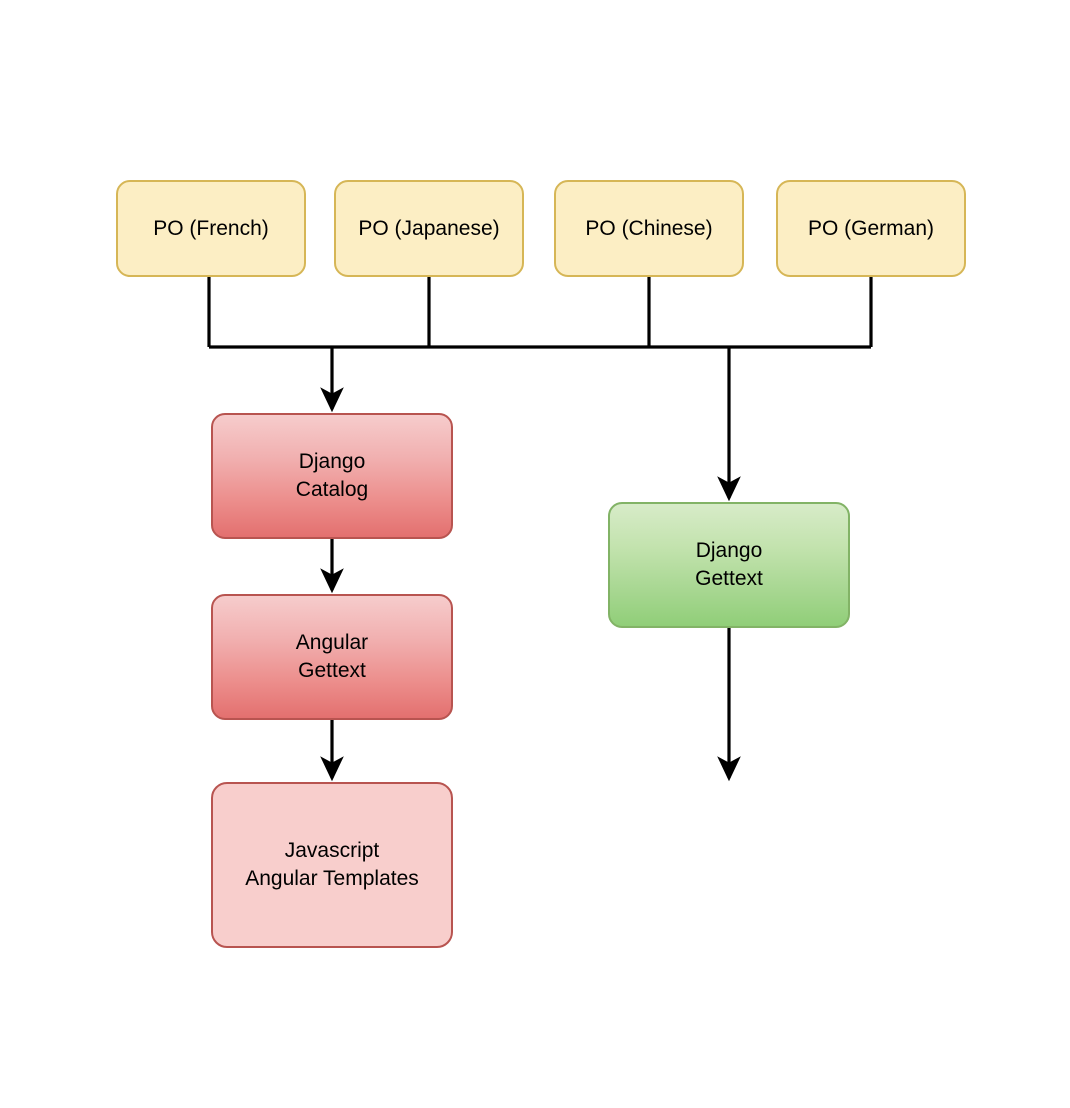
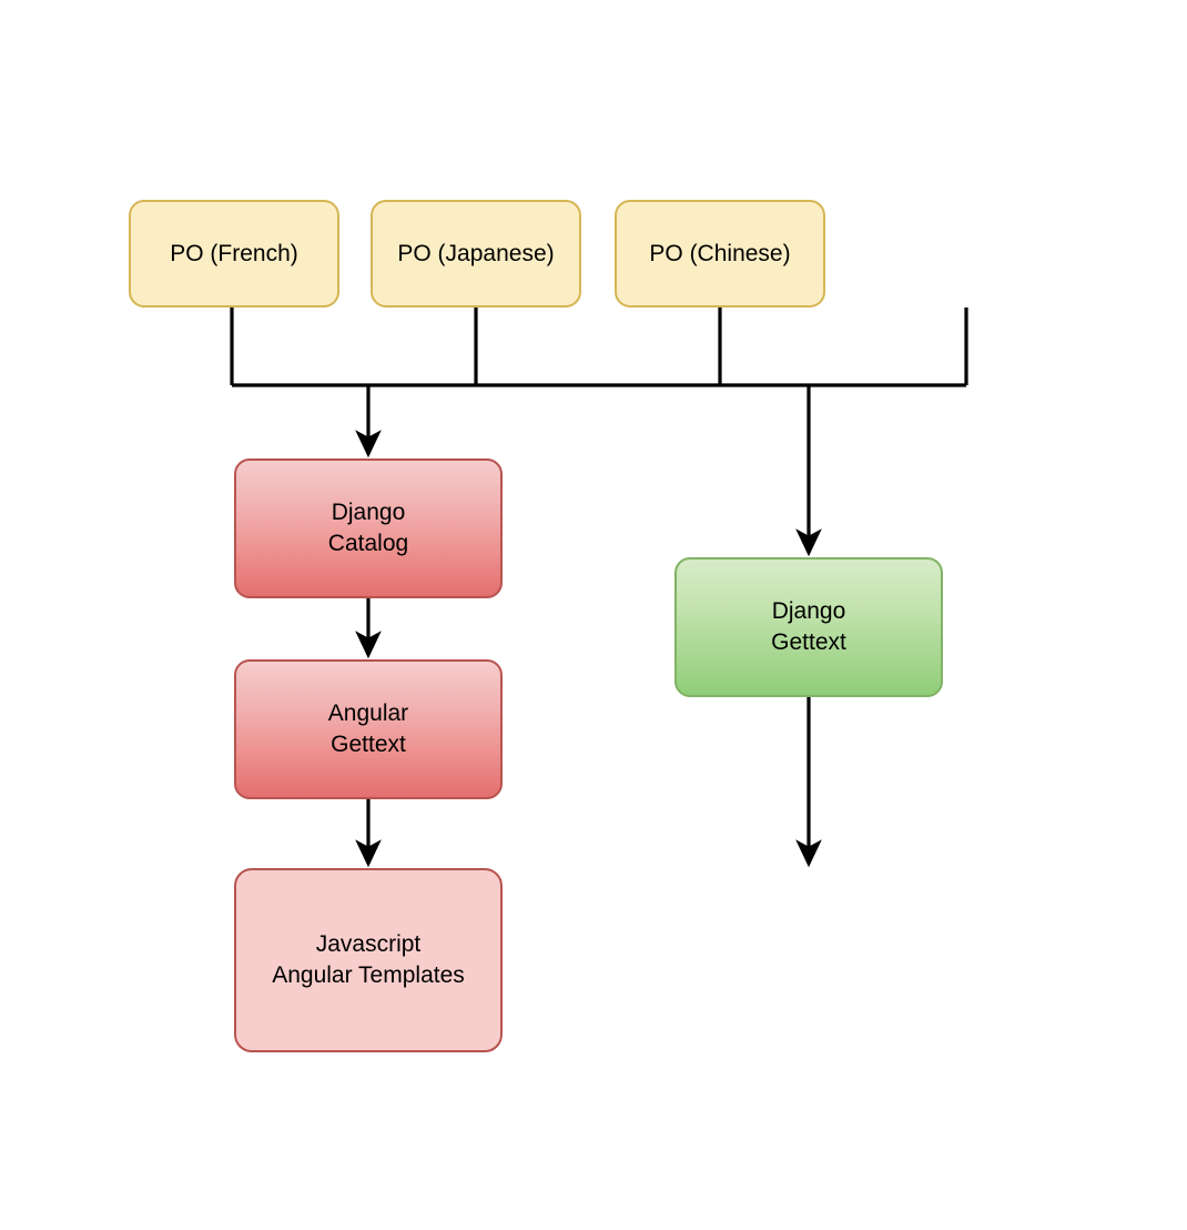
  PO (French)
  PO (Japanese)
  PO (Chinese)
- PO (German)
  Django
  Catalog
  Angular
  Gettext
  Javascript
  Angular Templates
  Django
  Gettext
